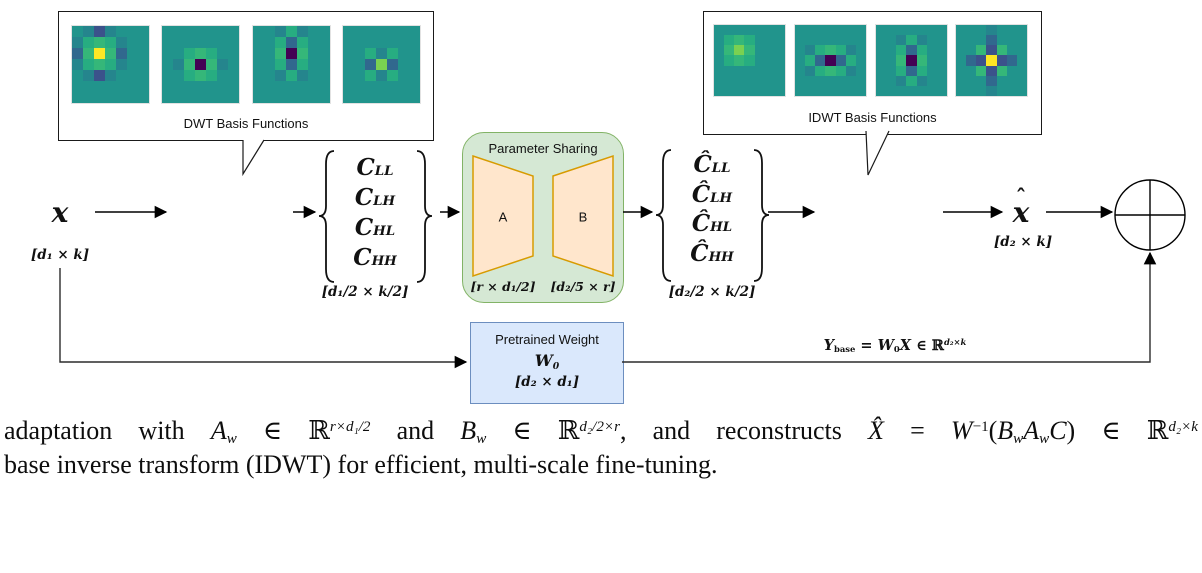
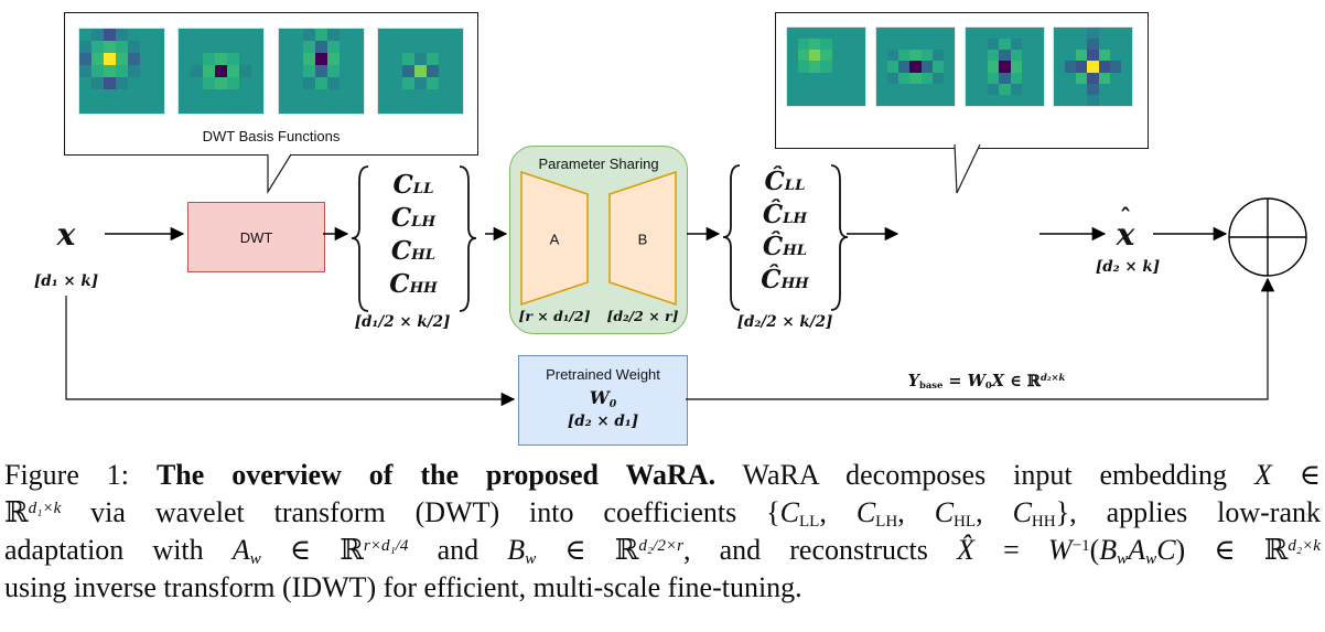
  DWT Basis Functions
- IDWT Basis Functions
  x
  [d₁ × k]
+ DWT
  C
  C
  C
  C
  [d₁/2 × k/2]
  Parameter Sharing
  A
  B
  [r × d₁/2]
- [d₂/5 × r]
+ [d₂/2 × r]
  Ĉ
  Ĉ
  Ĉ
  Ĉ
  [d₂/2 × k/2]
  ˆ
  x
  [d₂ × k]
  Pretrained Weight
  W0
  [d₂ × d₁]
  Ybase = W0X ∈ ℝd₂×k
+ Figure 1: The overview of the proposed WaRA. WaRA decomposes input embedding X ∈
+ ℝd₁×k via wavelet transform (DWT) into coefficients {CLL, CLH, CHL, CHH}, applies low-rank
- adaptation with Aw ∈ ℝr×d₁/2 and Bw ∈ ℝd₂/2×r, and reconstructs X̂ = W−1(BwAwC) ∈ ℝd₂×k
+ adaptation with Aw ∈ ℝr×d₁/4 and Bw ∈ ℝd₂/2×r, and reconstructs X̂ = W−1(BwAwC) ∈ ℝd₂×k
- base inverse transform (IDWT) for efficient, multi-scale fine-tuning.
+ using inverse transform (IDWT) for efficient, multi-scale fine-tuning.
